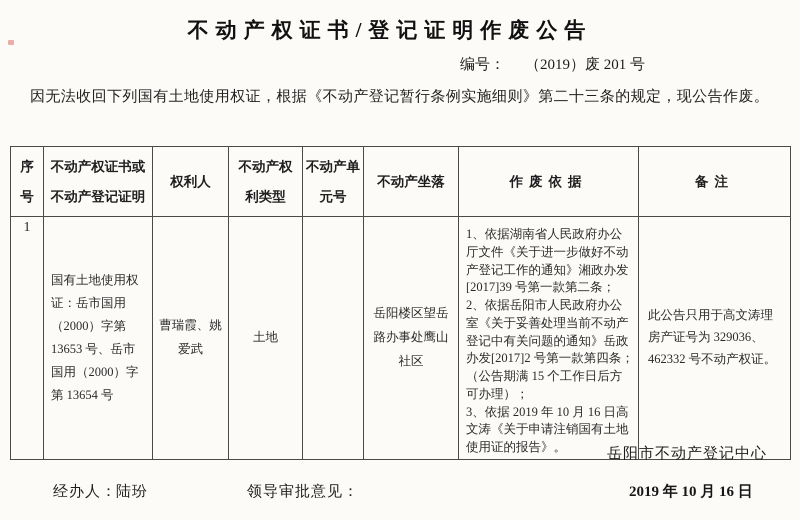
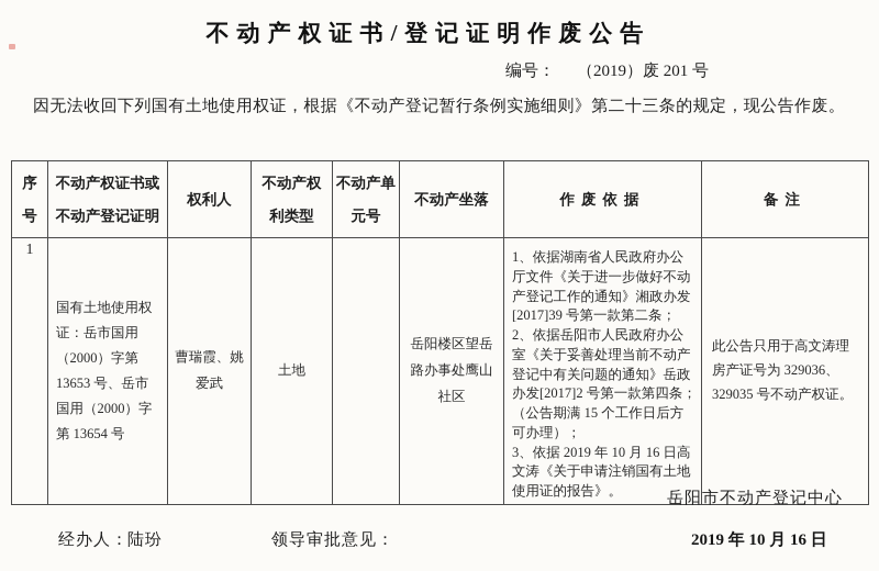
  不动产权证书/登记证明作废公告
  编号： （2019）废 201 号
  因无法收回下列国有土地使用权证，根据《不动产登记暂行条例实施细则》第二十三条的规定，现公告作废。
  序号	不动产权证书或不动产登记证明	权利人	不动产权利类型	不动产单元号	不动产坐落	作废依据	备注
- 1	国有土地使用权证：岳市国用（2000）字第 13653 号、岳市国用（2000）字第 13654 号	曹瑞霞、姚爱武	土地		岳阳楼区望岳路办事处鹰山社区	1、依据湖南省人民政府办公厅文件《关于进一步做好不动产登记工作的通知》湘政办发[2017]39 号第一款第二条； 2、依据岳阳市人民政府办公室《关于妥善处理当前不动产登记中有关问题的通知》岳政办发[2017]2 号第一款第四条；（公告期满 15 个工作日后方可办理）； 3、依据 2019 年 10 月 16 日高文涛《关于申请注销国有土地使用证的报告》。	此公告只用于高文涛理房产证号为 329036、462332 号不动产权证。
+ 1	国有土地使用权证：岳市国用（2000）字第 13653 号、岳市国用（2000）字第 13654 号	曹瑞霞、姚爱武	土地		岳阳楼区望岳路办事处鹰山社区	1、依据湖南省人民政府办公厅文件《关于进一步做好不动产登记工作的通知》湘政办发[2017]39 号第一款第二条； 2、依据岳阳市人民政府办公室《关于妥善处理当前不动产登记中有关问题的通知》岳政办发[2017]2 号第一款第四条；（公告期满 15 个工作日后方可办理）； 3、依据 2019 年 10 月 16 日高文涛《关于申请注销国有土地使用证的报告》。	此公告只用于高文涛理房产证号为 329036、329035 号不动产权证。
  岳阳市不动产登记中心
  经办人：
  陆玢
  领导审批意见：
  2019 年 10 月 16 日
